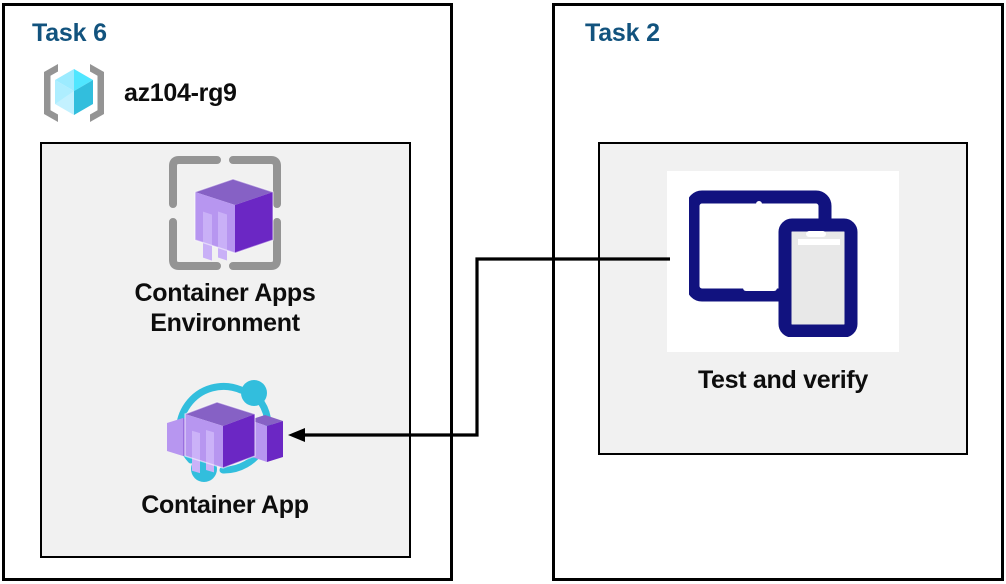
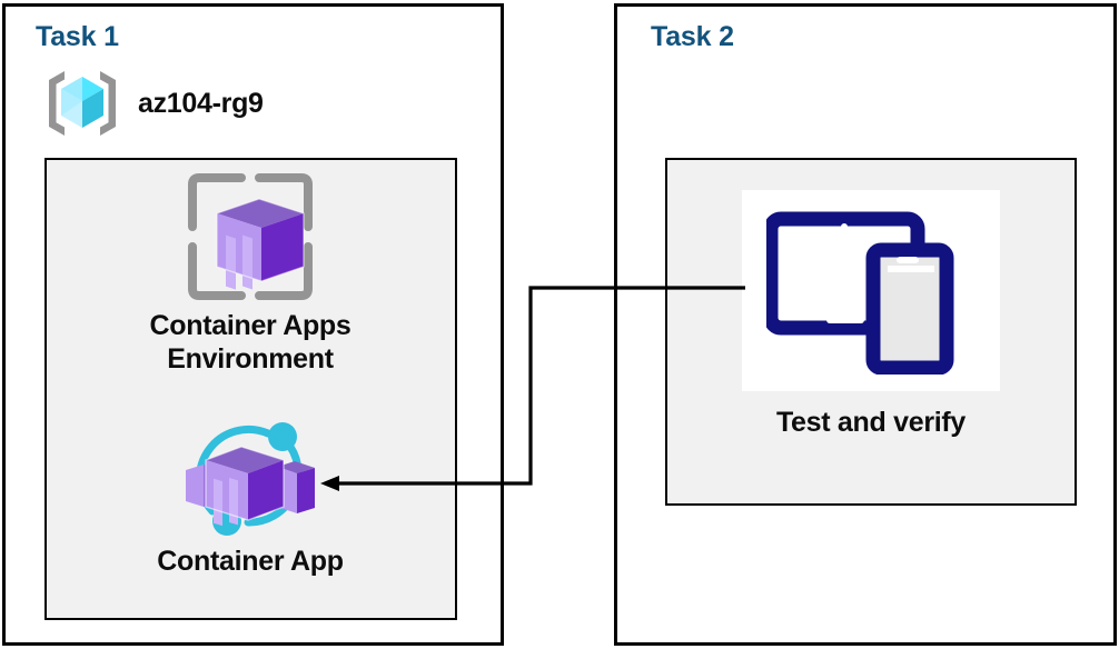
- Task 6
+ Task 1
  az104-rg9
  Container Apps
  Environment
  Container App
  Task 2
  Test and verify
